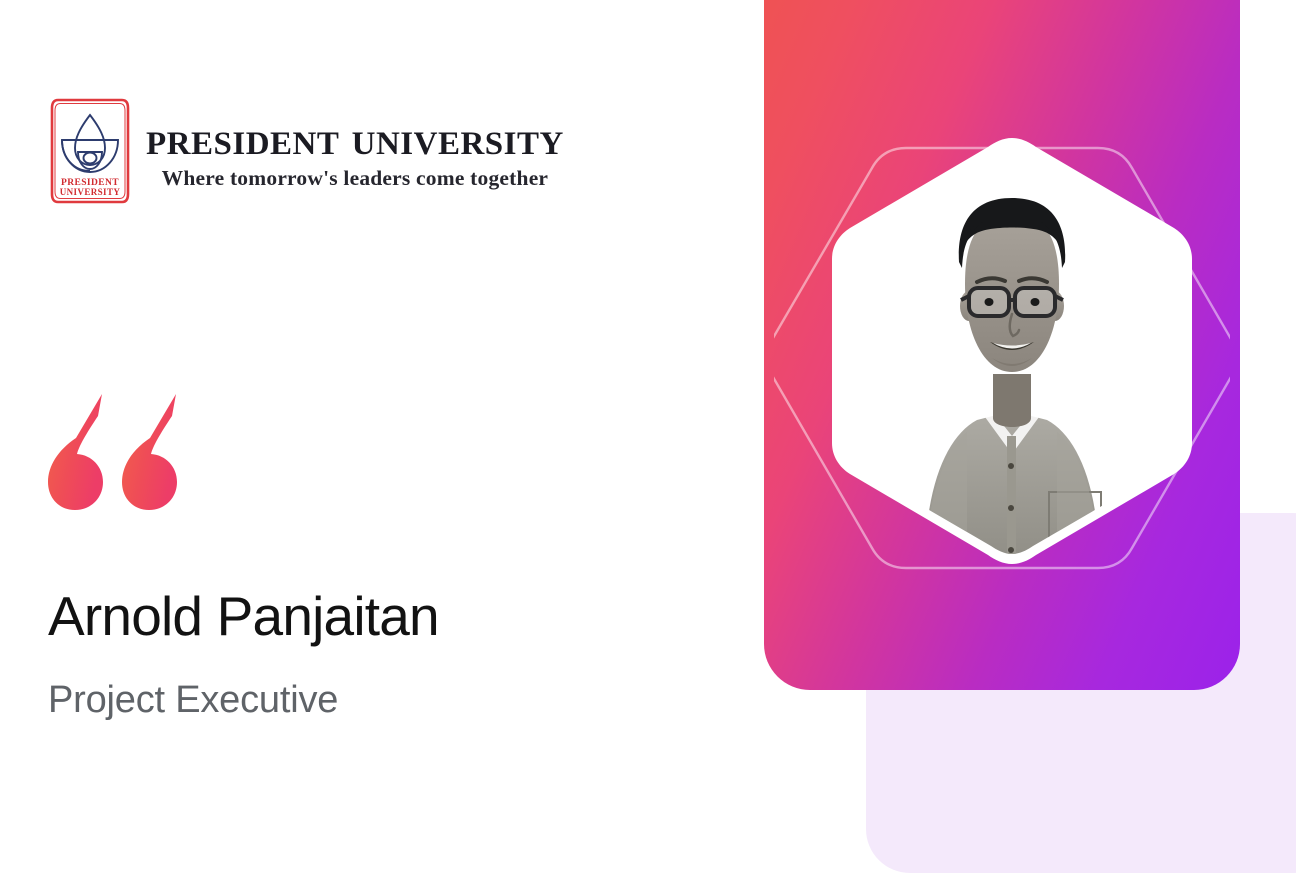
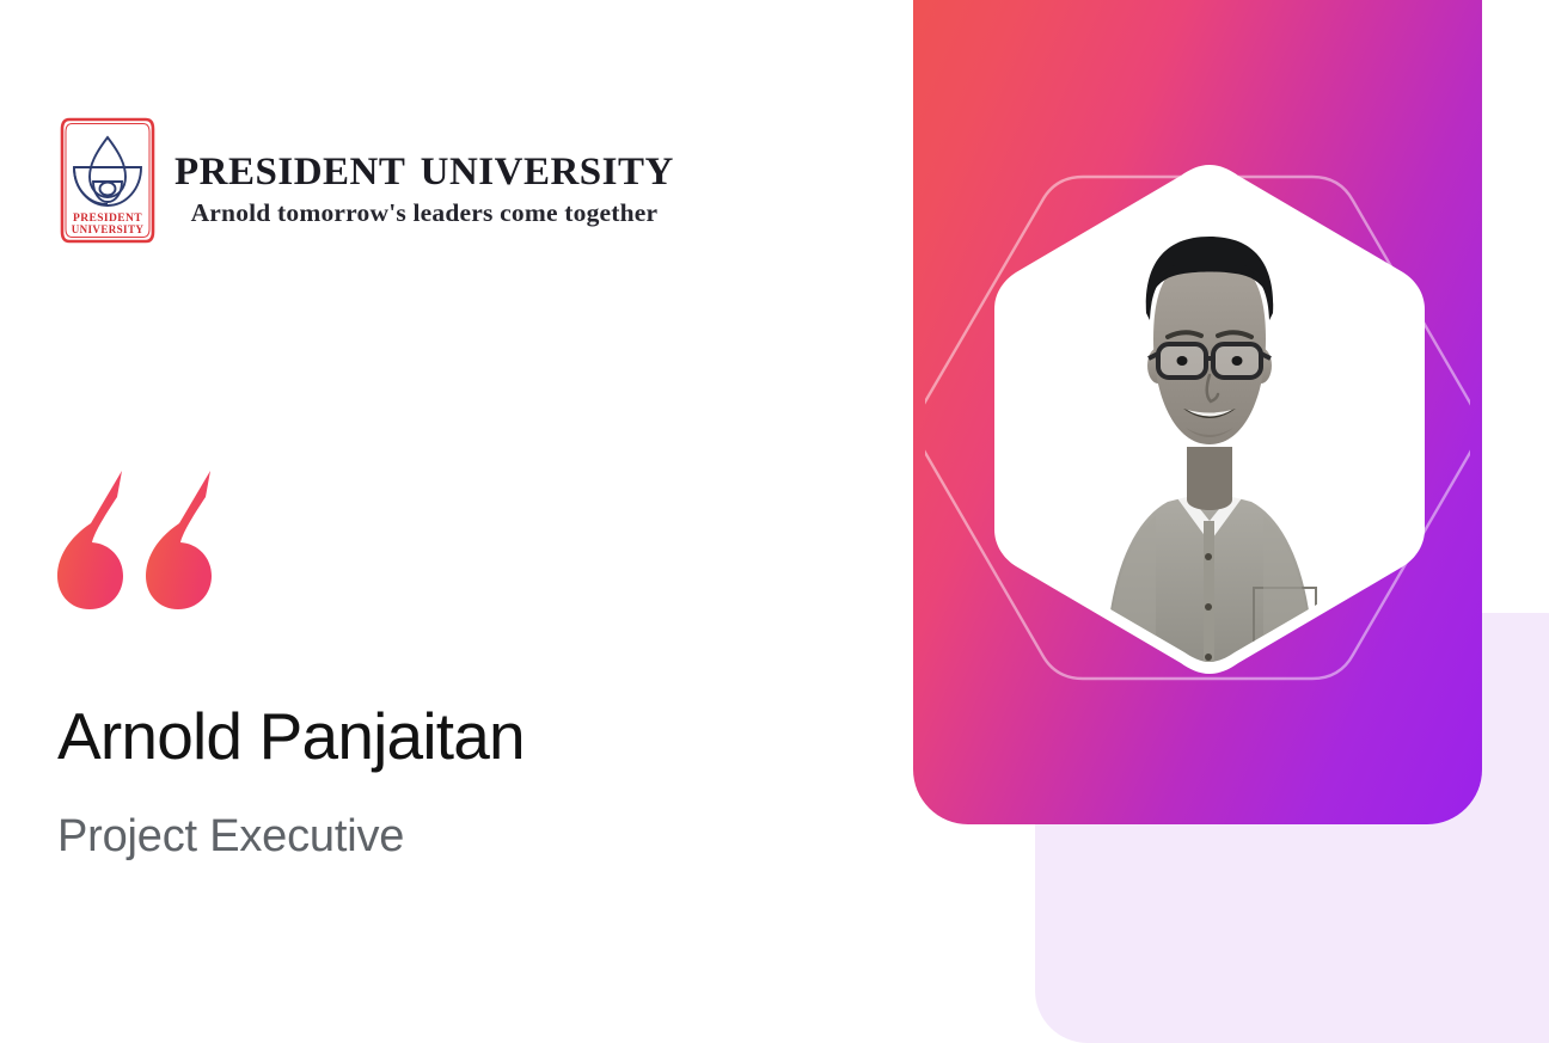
  PRESIDENT
  UNIVERSITY
  president university
- Where tomorrow's leaders come together
+ Arnold tomorrow's leaders come together
  Arnold Panjaitan
  Project Executive
